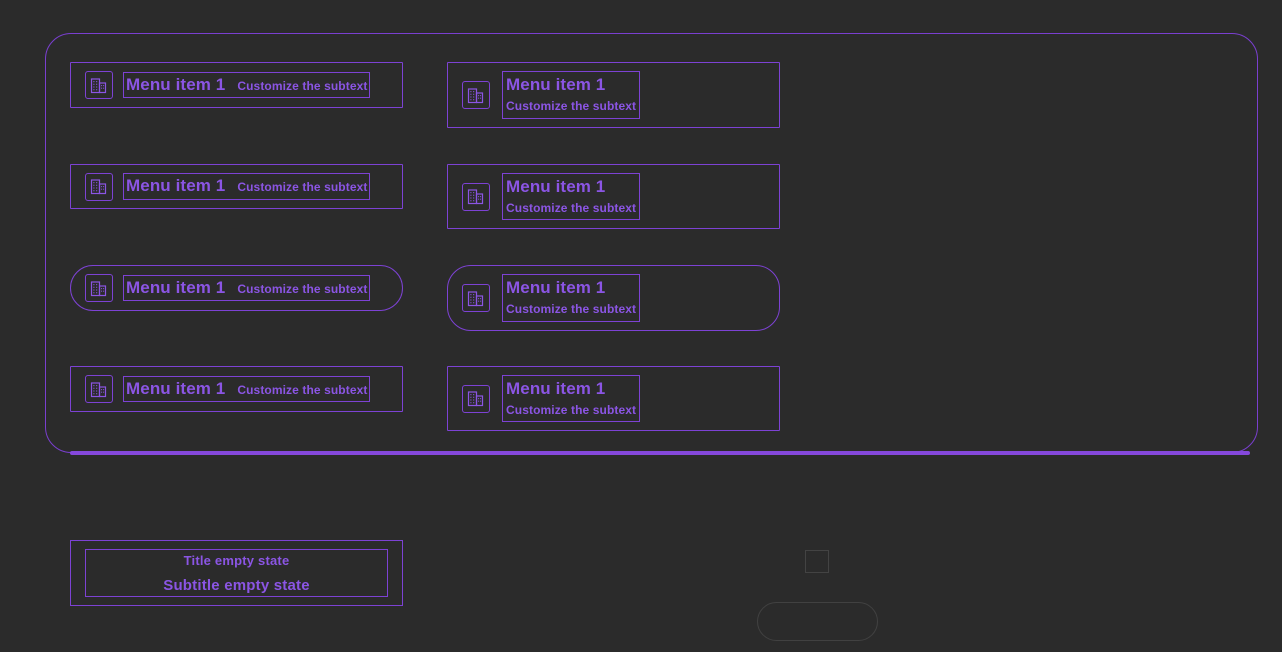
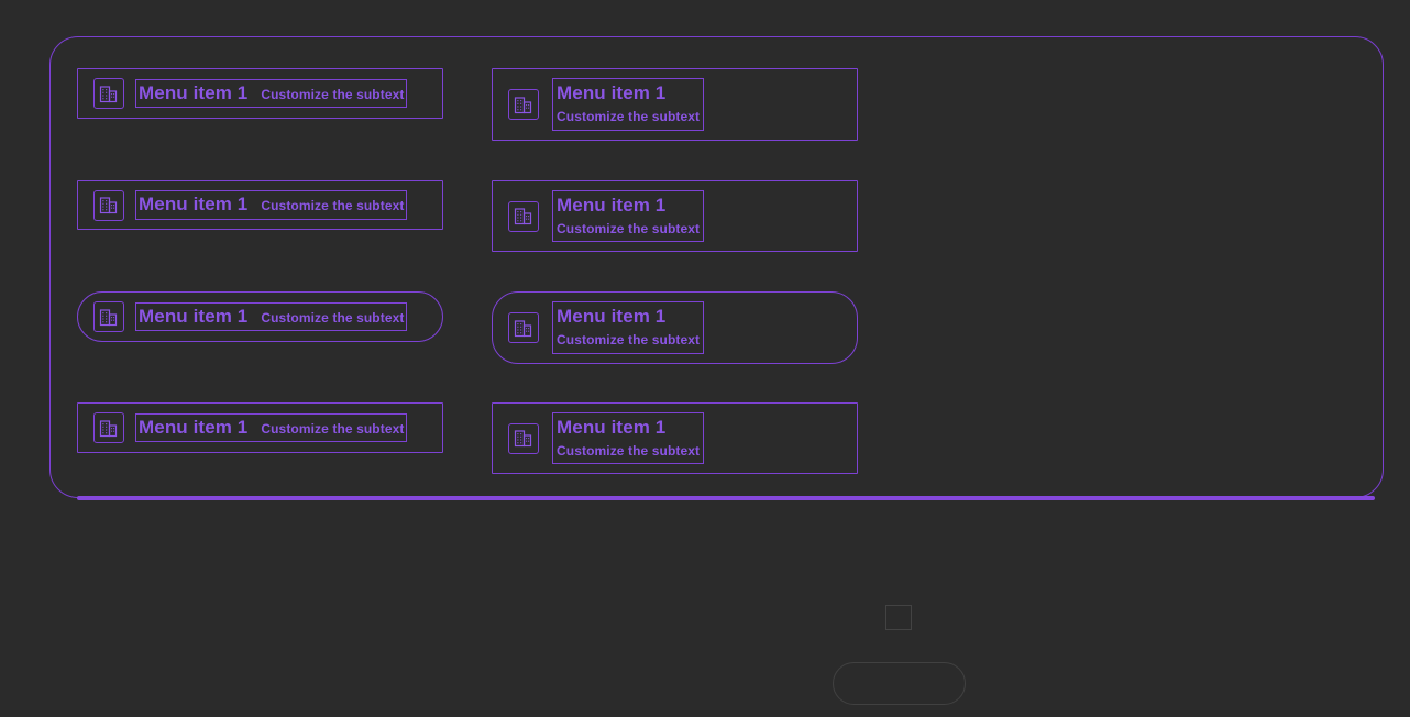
  Menu item 1
  Customize the subtext
  Menu item 1
  Customize the subtext
  Menu item 1
  Customize the subtext
  Menu item 1
  Customize the subtext
  Menu item 1
  Customize the subtext
  Menu item 1
  Customize the subtext
  Menu item 1
  Customize the subtext
  Menu item 1
  Customize the subtext
- Title empty state
- Subtitle empty state
